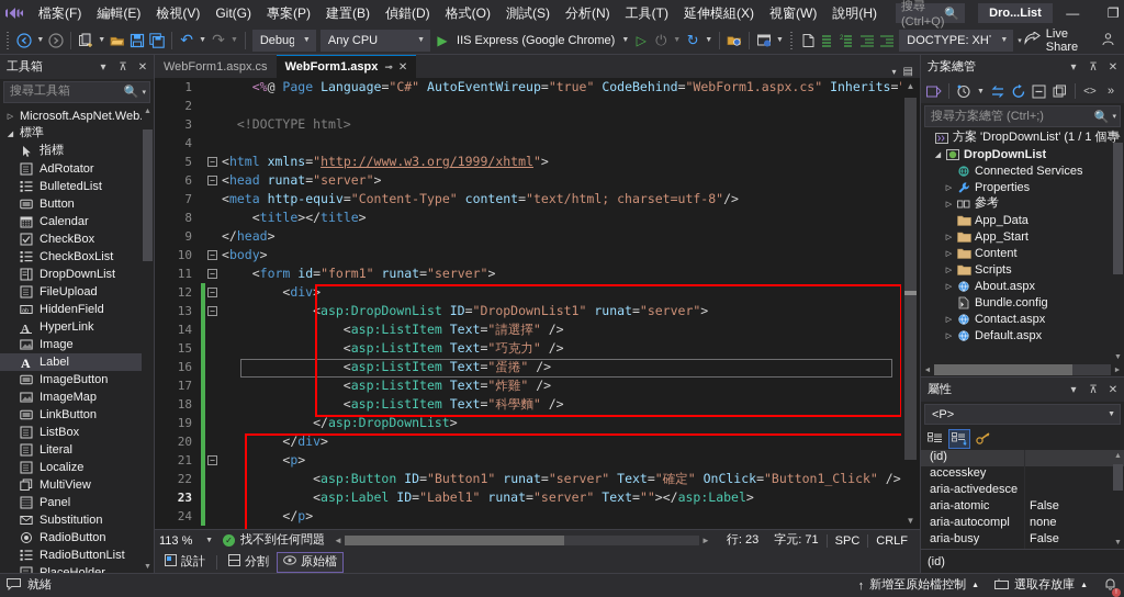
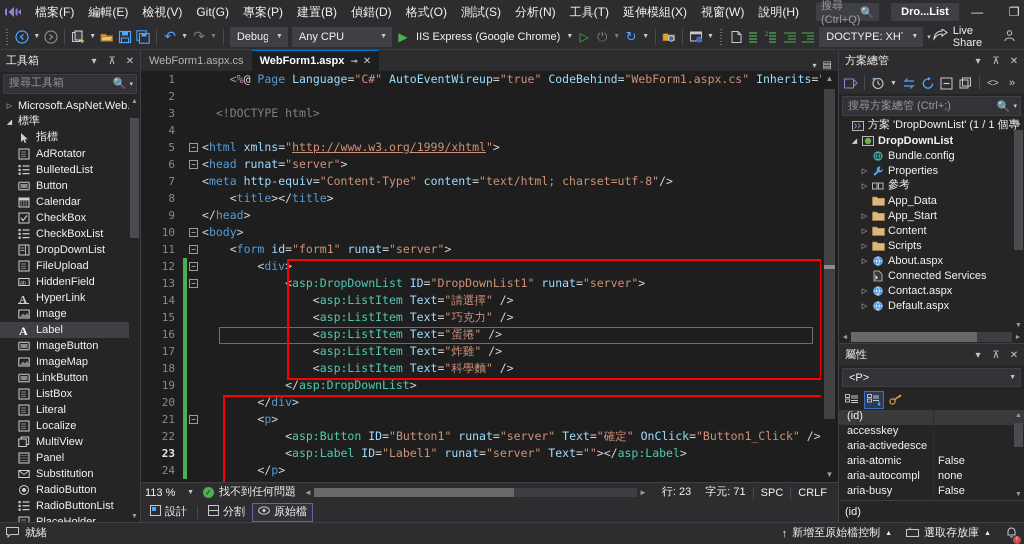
  檔案(F)
  編輯(E)
  檢視(V)
  Git(G)
  專案(P)
  建置(B)
  偵錯(D)
  格式(O)
  測試(S)
  分析(N)
  工具(T)
  延伸模組(X)
  視窗(W)
  說明(H)
  搜尋 (Ctrl+Q)
  🔍
  Dro...List
  —
  ❐
  ↶
  ↷
  Debug
  Any CPU
  ▶
  IIS Express (Google Chrome)
  ▷
  ⏻
  ↻
  DOCTYPE: XH
  Live Share
  工具箱
  ▾
  ⊼
  ✕
  搜尋工具箱
  🔍
  Microsoft.AspNet.Web
  標準
  指標
  AdRotator
  BulletedList
  Button
  Calendar
  CheckBox
  CheckBoxList
  DropDownList
  FileUpload
  HiddenField
  A
  HyperLink
  Image
  A
  Label
  ImageButton
  ImageMap
  LinkButton
  ListBox
  Literal
  Localize
  MultiView
  Panel
  Substitution
  RadioButton
  RadioButtonList
  PlaceHolder
  WebForm1.aspx.cs
  WebForm1.aspx
  ⊸
  ✕
  ▾
  ▤
  1
  <%@ Page Language="C#" AutoEventWireup="true" CodeBehind="WebForm1.aspx.cs" Inherits=
  2
  3
  <!DOCTYPE html>
  4
  5
  −
  <html xmlns="http://www.w3.org/1999/xhtml">
  6
  −
  <head runat="server">
  7
  <meta http-equiv="Content-Type" content="text/html; charset=utf-8"/>
  8
  <title></title>
  9
  </head>
  10
  −
  <body>
  11
  −
  <form id="form1" runat="server">
  12
  −
  <div>
  13
  −
  <asp:DropDownList ID="DropDownList1" runat="server">
  14
  <asp:ListItem Text="請選擇" />
  15
  <asp:ListItem Text="巧克力" />
  16
  <asp:ListItem Text="蛋捲" />
  17
  <asp:ListItem Text="炸雞" />
  18
  <asp:ListItem Text="科學麵" />
  19
  </asp:DropDownList>
  20
  </div>
  21
  −
  <p>
  22
  <asp:Button ID="Button1" runat="server" Text="確定" OnClick="Button1_Click" />
  23
  <asp:Label ID="Label1" runat="server" Text=""></asp:Label>
  24
  </p>
  ▲
  ▼
  113 %
  ✓
  找不到任何問題
  ◄
  ►
  行: 23
  字元: 71
  SPC
  CRLF
  設計
  分割
  原始檔
  方案總管
  ▾
  ⊼
  ✕
  <>
  »
  搜尋方案總管 (Ctrl+;)
  🔍
  方案 'DropDownList' (1 / 1 個專
  DropDownList
- Connected Services
+ Bundle.config
  Properties
  參考
  App_Data
  App_Start
  Content
  Scripts
  About.aspx
- Bundle.config
+ Connected Services
  Contact.aspx
  Default.aspx
  屬性
  ▾
  ⊼
  ✕
  <P>
  (id)
  accesskey
  aria-activedesce
  aria-atomic
  False
  aria-autocompl
  none
  aria-busy
  False
  (id)
  就緒
  ↑
  新增至原始檔控制
  選取存放庫
